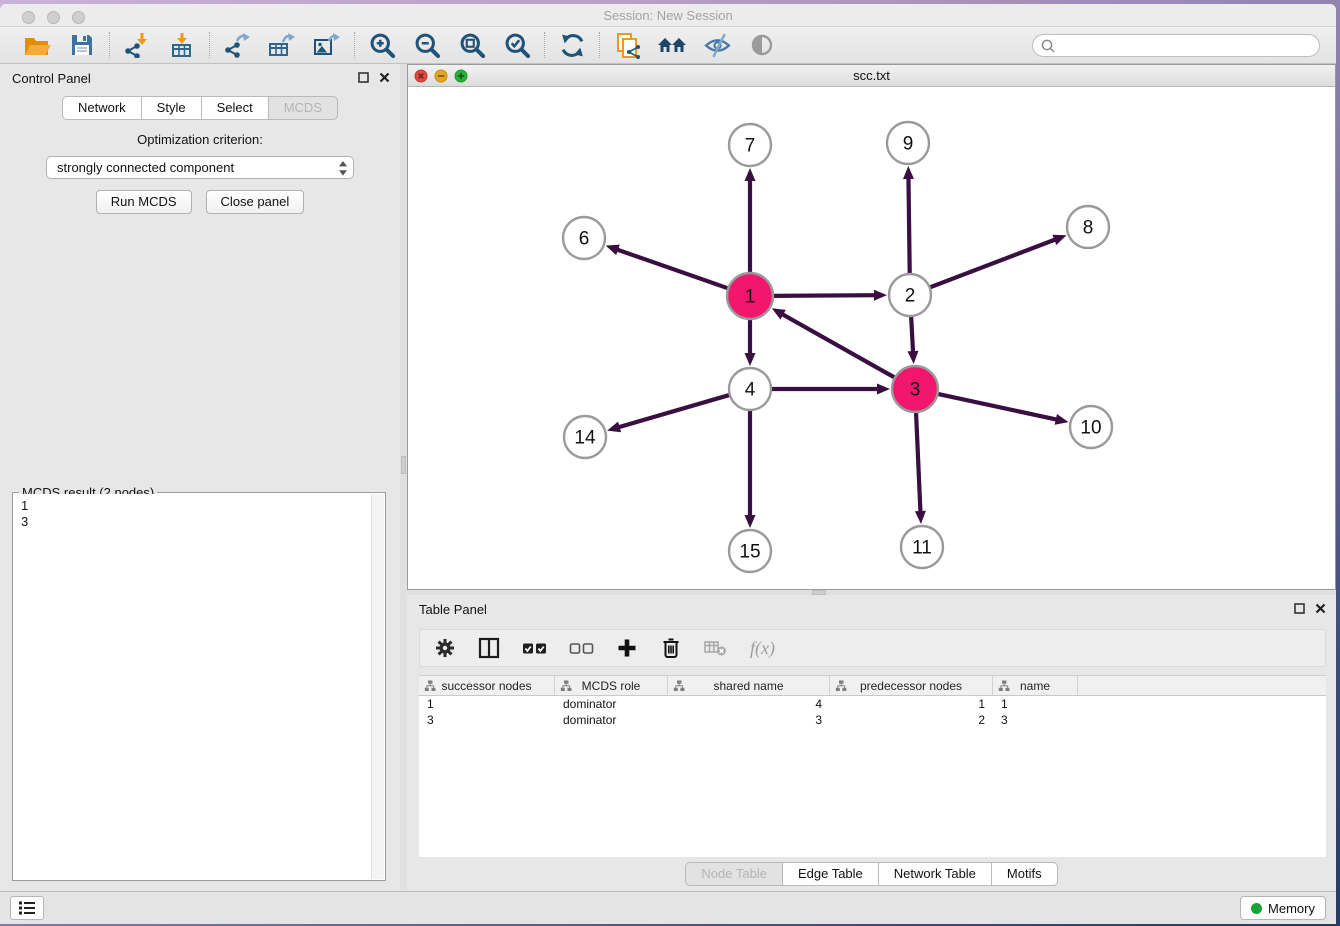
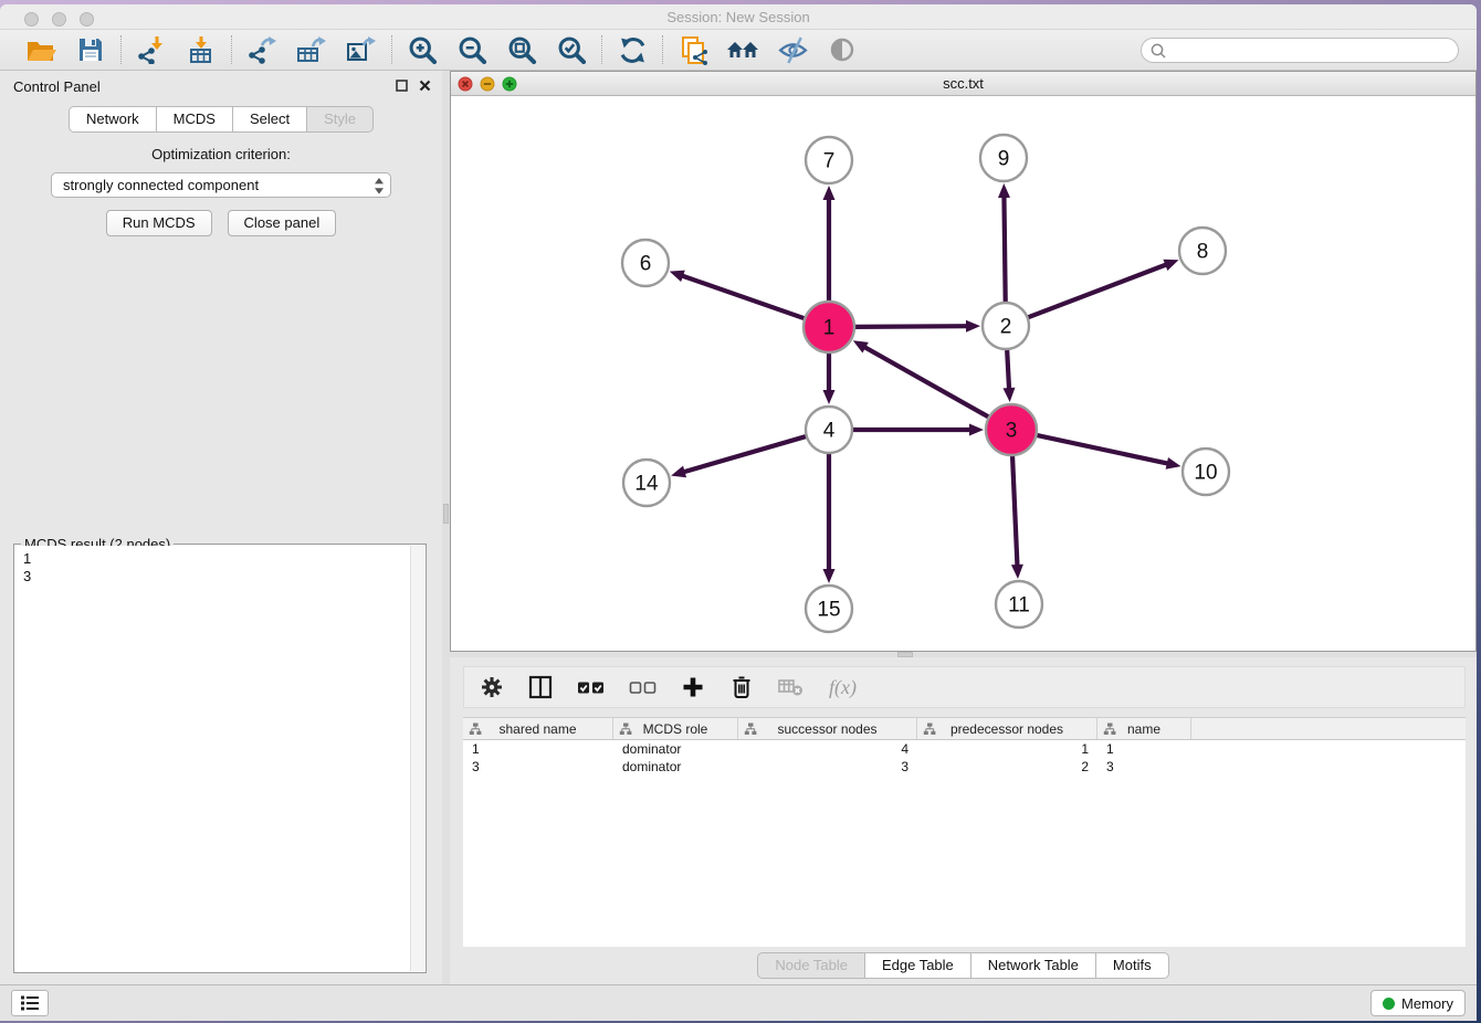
  Session: New Session
  Control Panel
  Network
- Style
+ MCDS
  Select
- MCDS
+ Style
  Optimization criterion:
  strongly connected component
  Run MCDS
  Close panel
  MCDS result (2 nodes)
  1
  3
  scc.txt
  7
  9
  6
  8
  1
  2
  4
  3
  14
  10
  15
  11
- Table Panel
  f(x)
- successor nodes
+ shared name
  MCDS role
- shared name
+ successor nodes
  predecessor nodes
  name
  1
  dominator
  4
  1
  1
  3
  dominator
  3
  2
  3
  Node Table
  Edge Table
  Network Table
  Motifs
  Memory
